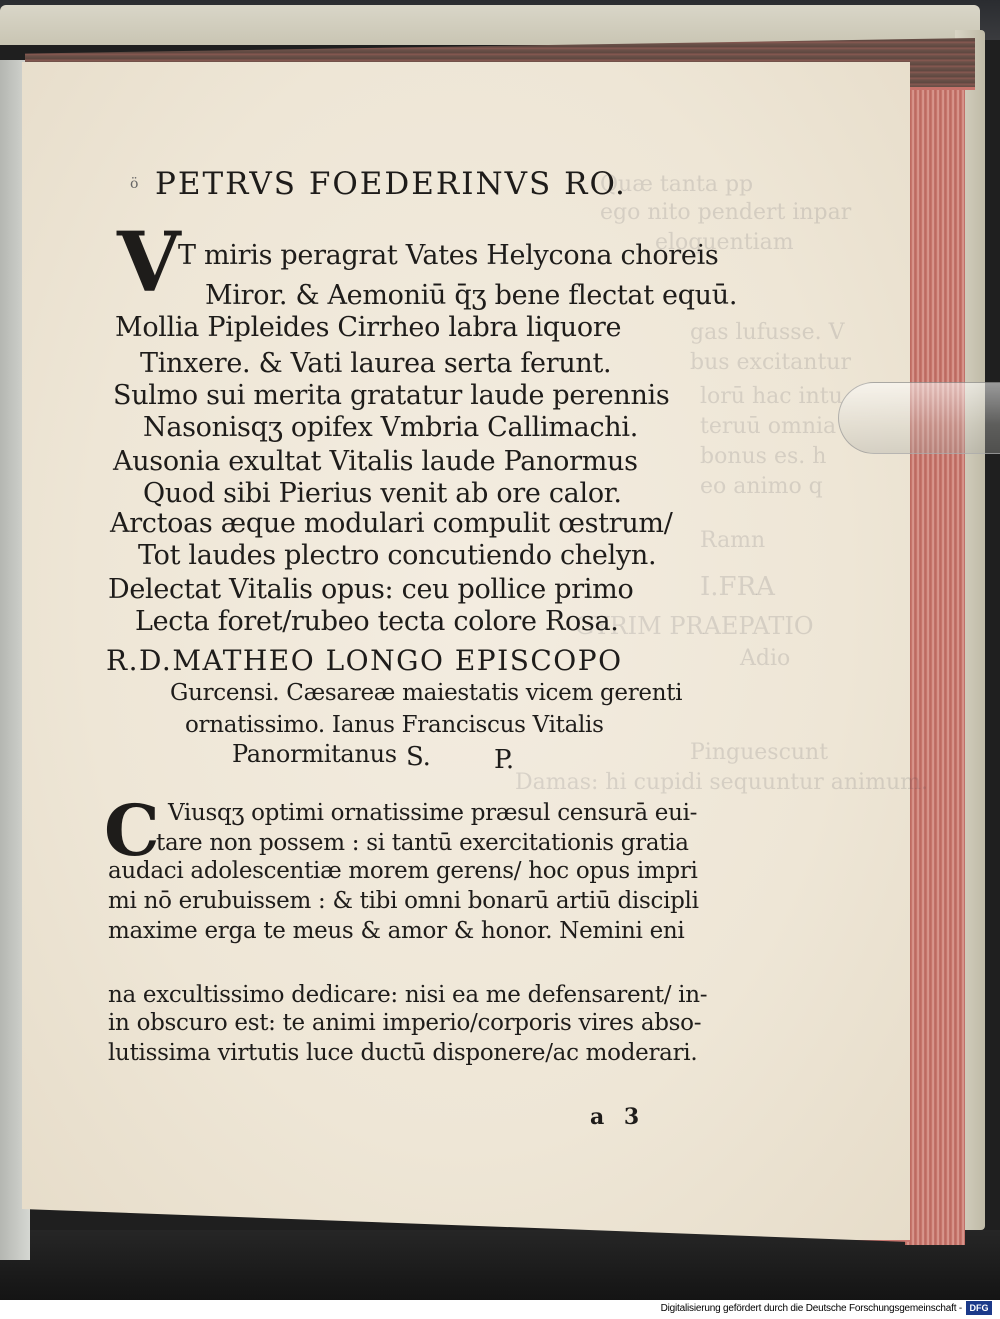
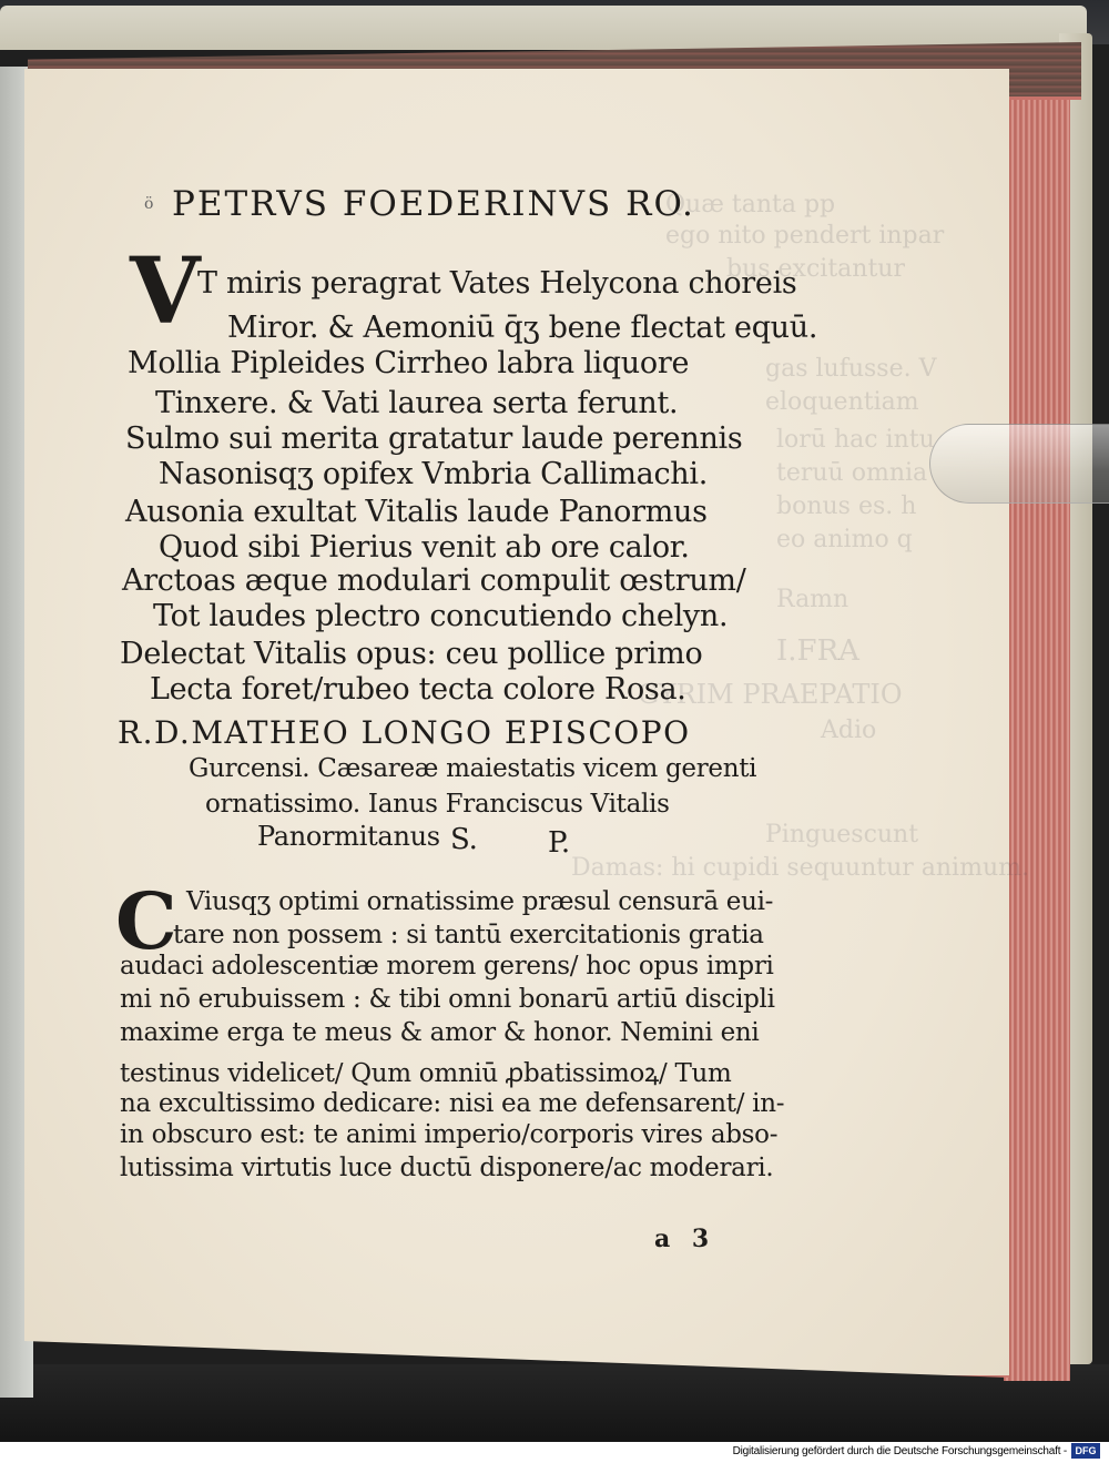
  Quæ tanta pp
  ego nito pendert inpar
- eloquentiam
+ bus excitantur
  gas lufusse. V
- bus excitantur
+ eloquentiam
  lorū hac intu
  teruū omnia
  bonus es. h
  eo animo q
  Ramn
  I.FRA
  GYRIM PRAEPATIO
  Adio
  Pinguescunt
  Damas: hi cupidi sequuntur animum.
  ö
  PETRVS FOEDERINVS RO.
  V
  T miris peragrat Vates Helycona choreis
  Miror. & Aemoniū q̄ʒ bene flectat equū.
  Mollia Pipleides Cirrheo labra liquore
  Tinxere. & Vati laurea serta ferunt.
  Sulmo sui merita gratatur laude perennis
  Nasonisqʒ opifex Vmbria Callimachi.
  Ausonia exultat Vitalis laude Panormus
  Quod sibi Pierius venit ab ore calor.
  Arctoas æque modulari compulit œstrum/
  Tot laudes plectro concutiendo chelyn.
  Delectat Vitalis opus: ceu pollice primo
  Lecta foret/rubeo tecta colore Rosa.
  R.D.MATHEO LONGO EPISCOPO
  Gurcensi. Cæsareæ maiestatis vicem gerenti
  ornatissimo. Ianus Franciscus Vitalis
  Panormitanus
  S.
  P.
  C
  Viusqʒ optimi ornatissime præsul censurā eui-
  tare non possem : si tantū exercitationis gratia
  audaci adolescentiæ morem gerens/ hoc opus impri
  mi nō erubuissem : & tibi omni bonarū artiū discipli
  maxime erga te meus & amor & honor. Nemini eni
+ testinus videlicet/ Qum omniū ꝓbatissimoꝝ/ Tum
  na excultissimo dedicare: nisi ea me defensarent/ in-
  in obscuro est: te animi imperio/corporis vires abso-
  lutissima virtutis luce ductū disponere/ac moderari.
  a 3
  Digitalisierung gefördert durch die Deutsche Forschungsgemeinschaft -
  DFG
